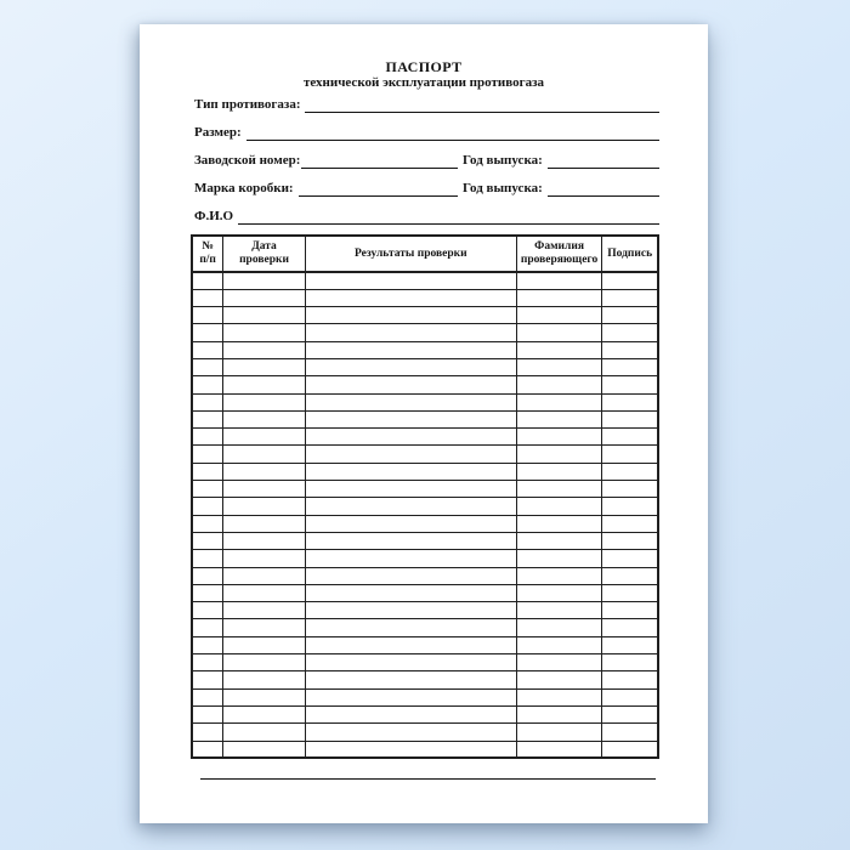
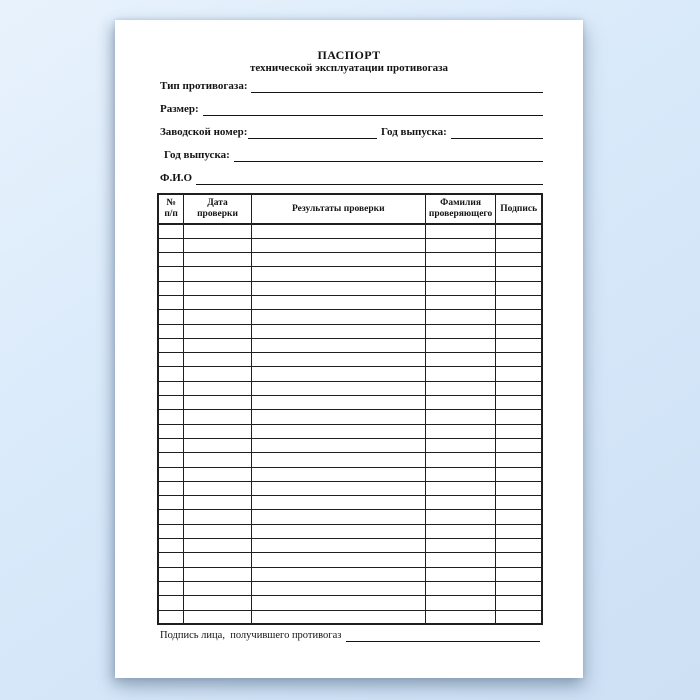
  ПАСПОРТ
  технической эксплуатации противогаза
  Тип противогаза:
  Размер:
  Заводской номер:
  Год выпуска:
- Марка коробки:
  Год выпуска:
  Ф.И.О
  № п/п	Дата проверки	Результаты проверки	Фамилия проверяющего	Подпись
+ Подпись лица, получившего противогаз
